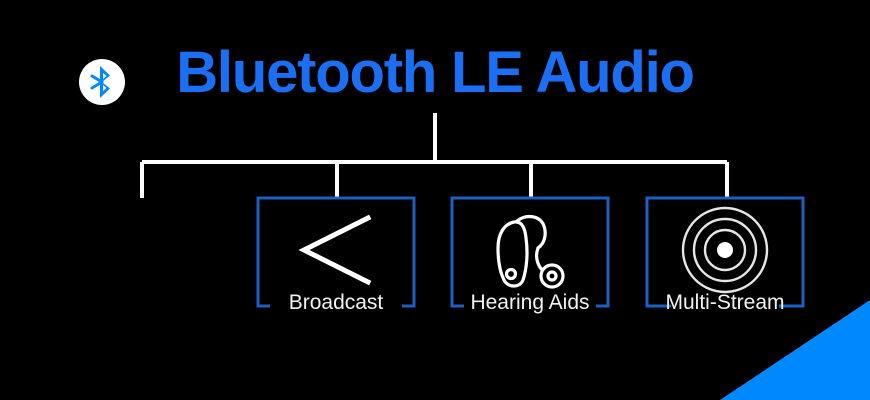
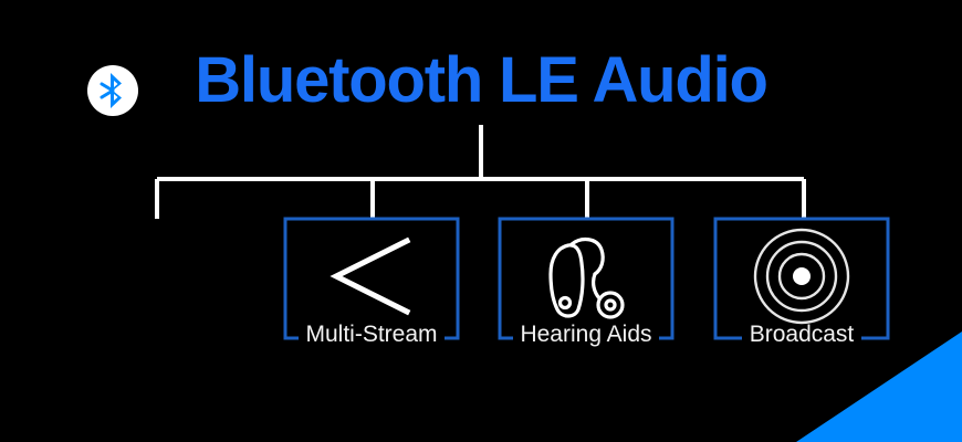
  Bluetooth LE Audio
- Broadcast
+ Multi-Stream
  Hearing Aids
- Multi-Stream
+ Broadcast
